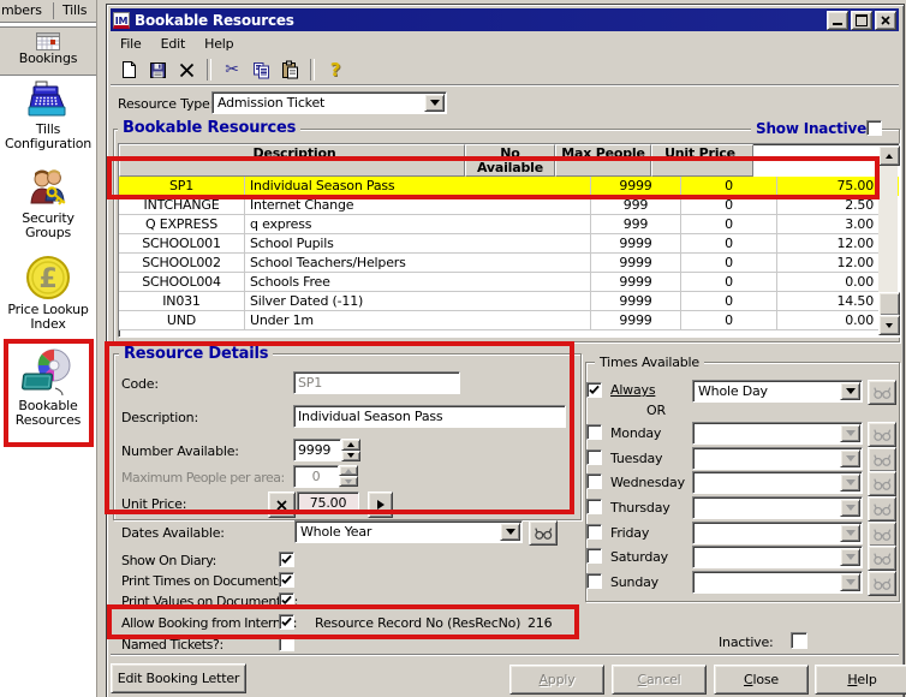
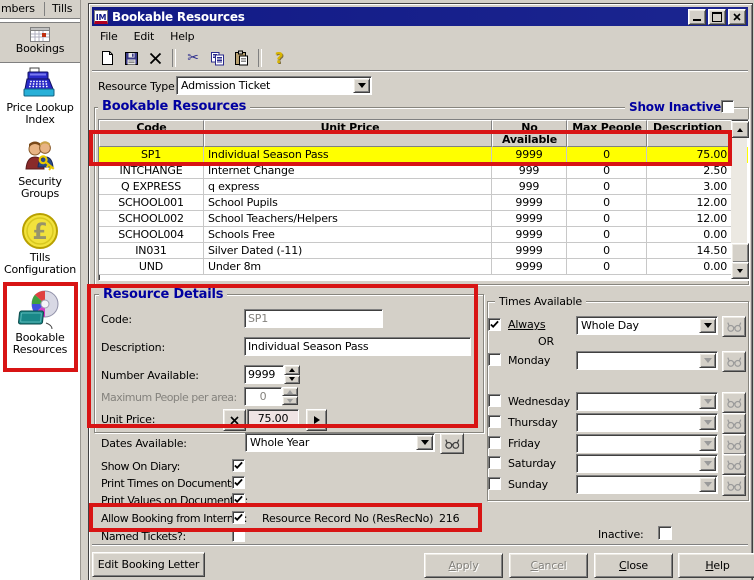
  mbers
  Tills
  Bookings
- Tills Configuration
+ Price Lookup Index
  Security Groups
  £
- Price Lookup Index
+ Tills Configuration
  Bookable Resources
  IM
  Bookable Resources
  File
  Edit
  Help
  ✂
  ?
  Resource Type
  Admission Ticket
  Bookable Resources
  Show Inactive
+ Code
- Description
+ Unit Price
  No
  Available
  Max People
- Unit Price
+ Description
  SP1
  Individual Season Pass
  9999
  0
  75.00
  INTCHANGE
  Internet Change
  999
  0
  2.50
  Q EXPRESS
  q express
  999
  0
  3.00
  SCHOOL001
  School Pupils
  9999
  0
  12.00
  SCHOOL002
  School Teachers/Helpers
  9999
  0
  12.00
  SCHOOL004
  Schools Free
  9999
  0
  0.00
  IN031
  Silver Dated (-11)
  9999
  0
  14.50
  UND
- Under 1m
+ Under 8m
  9999
  0
  0.00
  Resource Details
  Code:
  SP1
  Description:
  Individual Season Pass
  Number Available:
  9999
  Maximum People per area:
  0
  Unit Price:
  75.00
  Dates Available:
  Whole Year
  Times Available
  Always
  Whole Day
  OR
  Inactive:
  Edit Booking Letter
  A
  pply
  C
  ancel
  C
  lose
  H
  elp
  Show On Diary:
  Print Times on Document
  Print Values on Documen:
  Allow Booking from Intern:
  Resource Record No (ResRecNo)
  216
  Named Tickets?:
  Monday
- Tuesday
  Wednesday
  Thursday
  Friday
  Saturday
  Sunday
